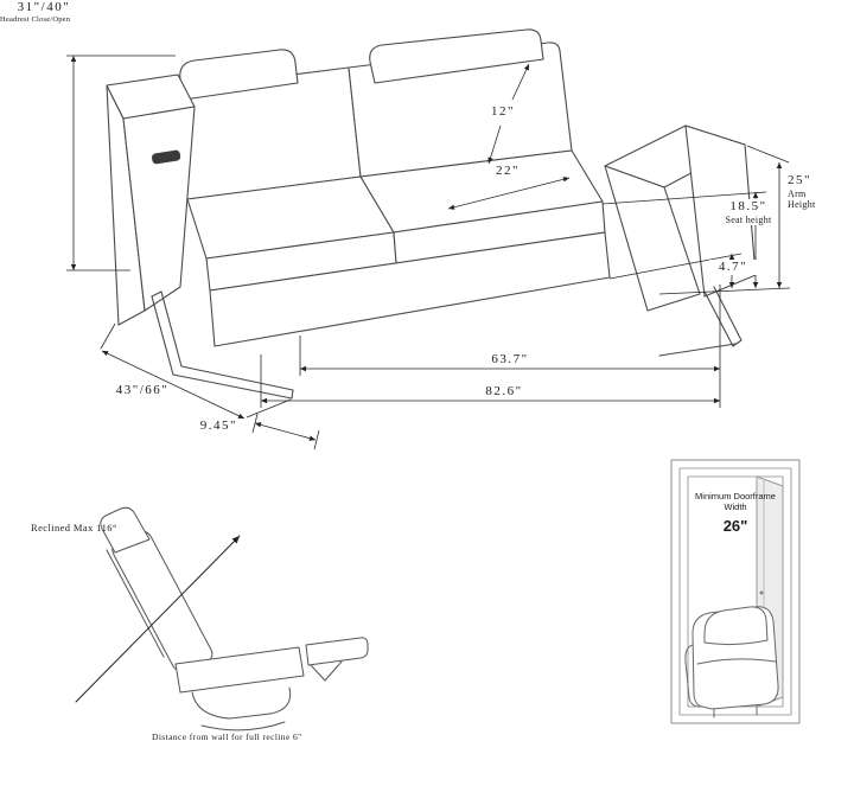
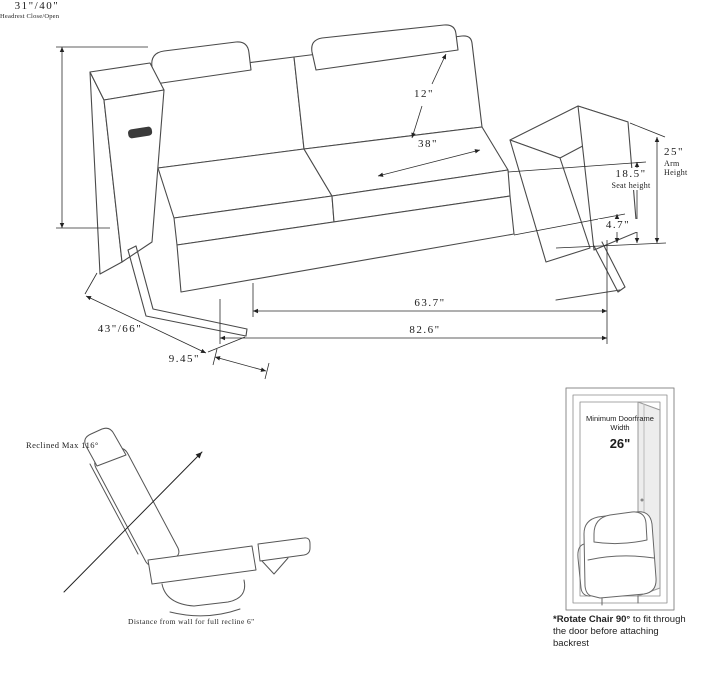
  31"/40"
  12"
- 22"
+ 38"
  25"
  Arm Height
  18.5"
  Seat height
  4.7"
  63.7"
  82.6"
  43"/66"
  9.45"
  Reclined Max 116°
  Distance from wall for full recline 6"
  Minimum Doorframe
  Width
  26"
+ *Rotate Chair 90° to fit through the door before attaching backrest
